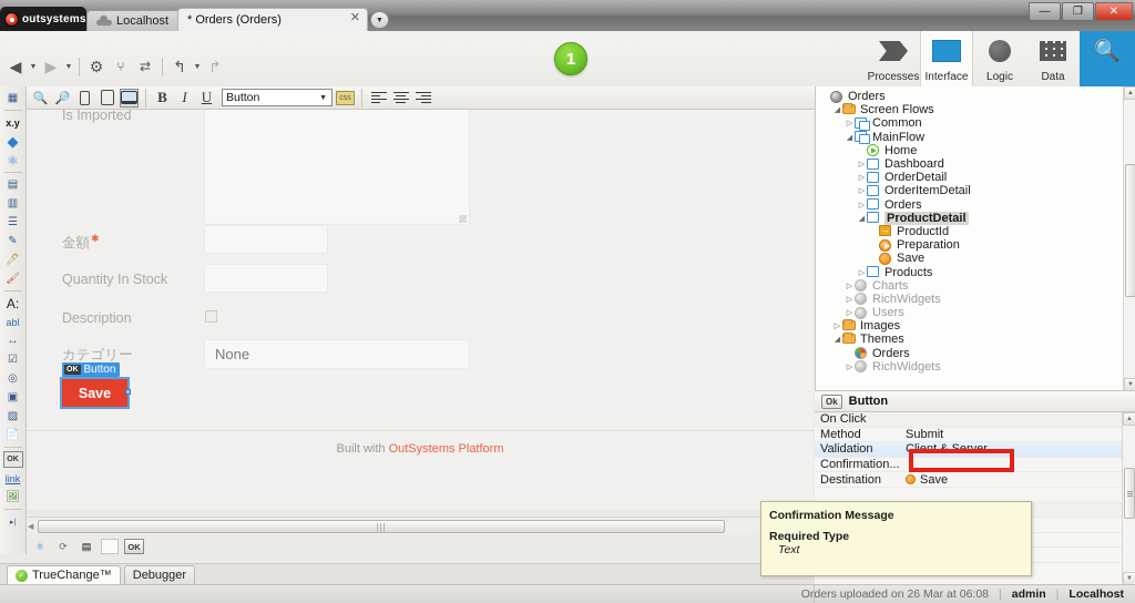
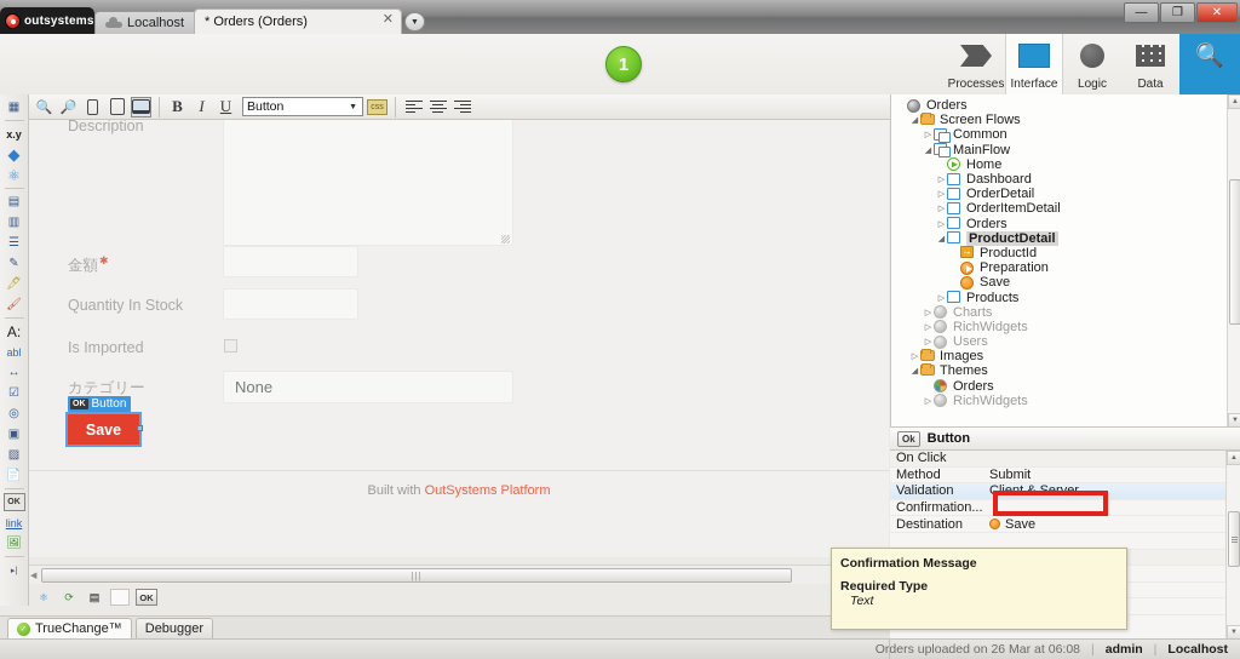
  outsystems
  Localhost
  * Orders (Orders)
  ✕
  —
  ❐
  ✕
- ◀
- ▶
- ⚙
- ⑂
- ⇄
- ↰
- ↱
  1
  Processes
  Interface
  Logic
  Data
  🔍
  🔍
  🔎
  B
  I
  U
  Button
  ▦
  x.y
  ◆
  ⚛
  ▤
  ▥
  ☰
  ✎
  🖊
  🖌
  A:
  abl
  ↔
  ☑
  ◎
  ▣
  ▨
  📄
  link
  🖼
- Is Imported
+ Description
  金額✱
  Quantity In Stock
- Description
+ Is Imported
  カテゴリー
  None
  Button
  Save
  Built with OutSystems Platform
  |||
  ⚛
  ⟳
  ▤
  OK
  TrueChange™
  Debugger
  Orders
  Screen Flows
  Common
  MainFlow
  Home
  Dashboard
  OrderDetail
  OrderItemDetail
  Orders
  ProductDetail
  →
  ProductId
  Preparation
  Save
  Products
  Charts
  RichWidgets
  Users
  Images
  Themes
  Orders
  RichWidgets
  Ok
  Button
  On Click
  Method
  Submit
  Validation
  Client & Server
  Confirmation...
  Destination
  Save
  Confirmation Message
  Required Type
  Text
  Orders uploaded on 26 Mar at 06:08
  |
  admin
  |
  Localhost
